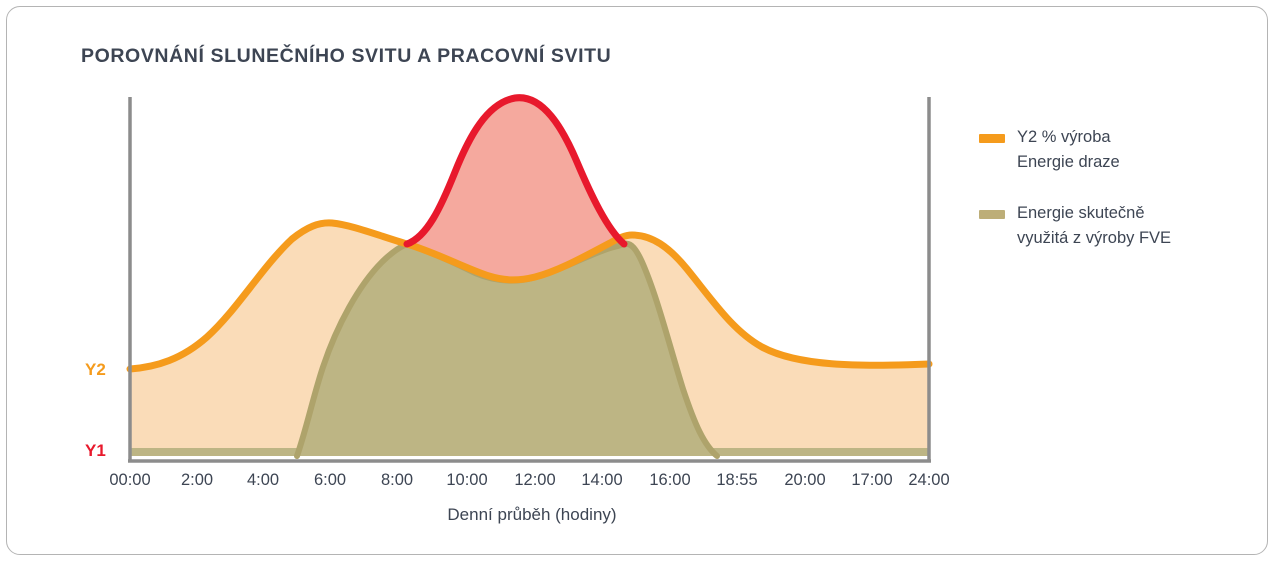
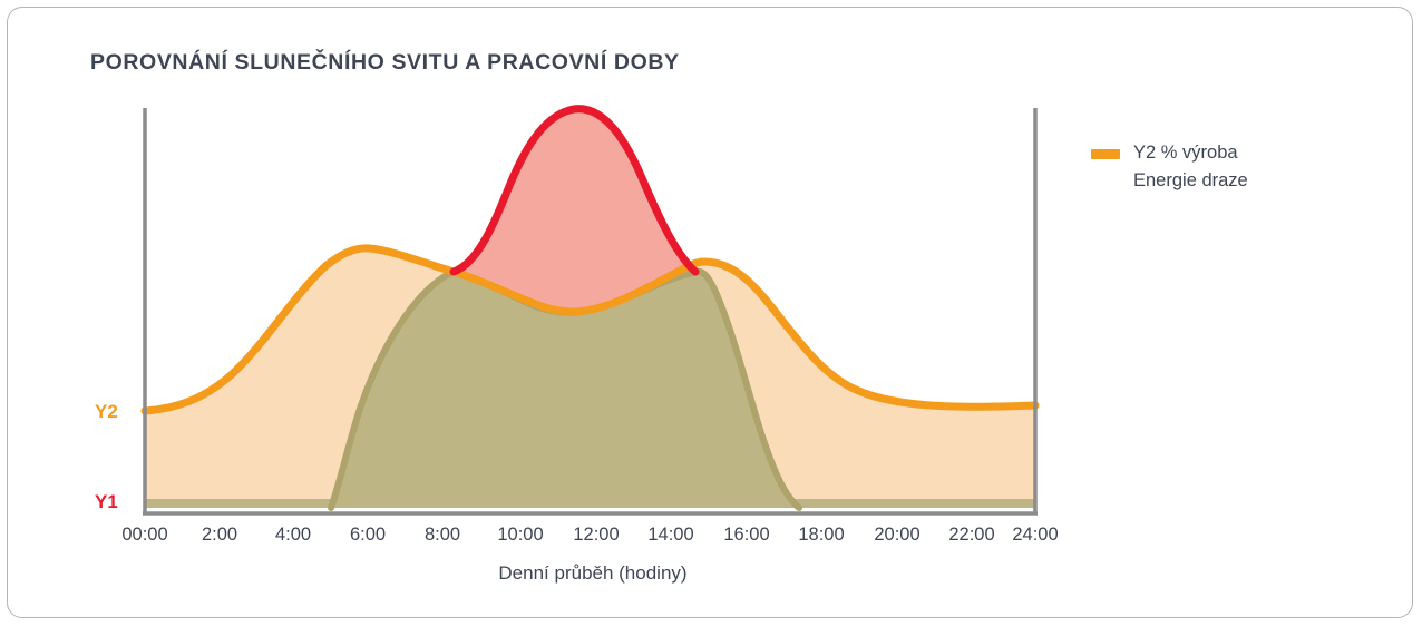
- POROVNÁNÍ SLUNEČNÍHO SVITU A PRACOVNÍ SVITU
+ POROVNÁNÍ SLUNEČNÍHO SVITU A PRACOVNÍ DOBY
  Y2
  Y1
  00:00
  2:00
  4:00
  6:00
  8:00
  10:00
  12:00
  14:00
  16:00
- 18:55
+ 18:00
  20:00
- 17:00
+ 22:00
  24:00
  Denní průběh (hodiny)
  Y2 % výroba
  Energie draze
- Energie skutečně
- využitá z výroby FVE
